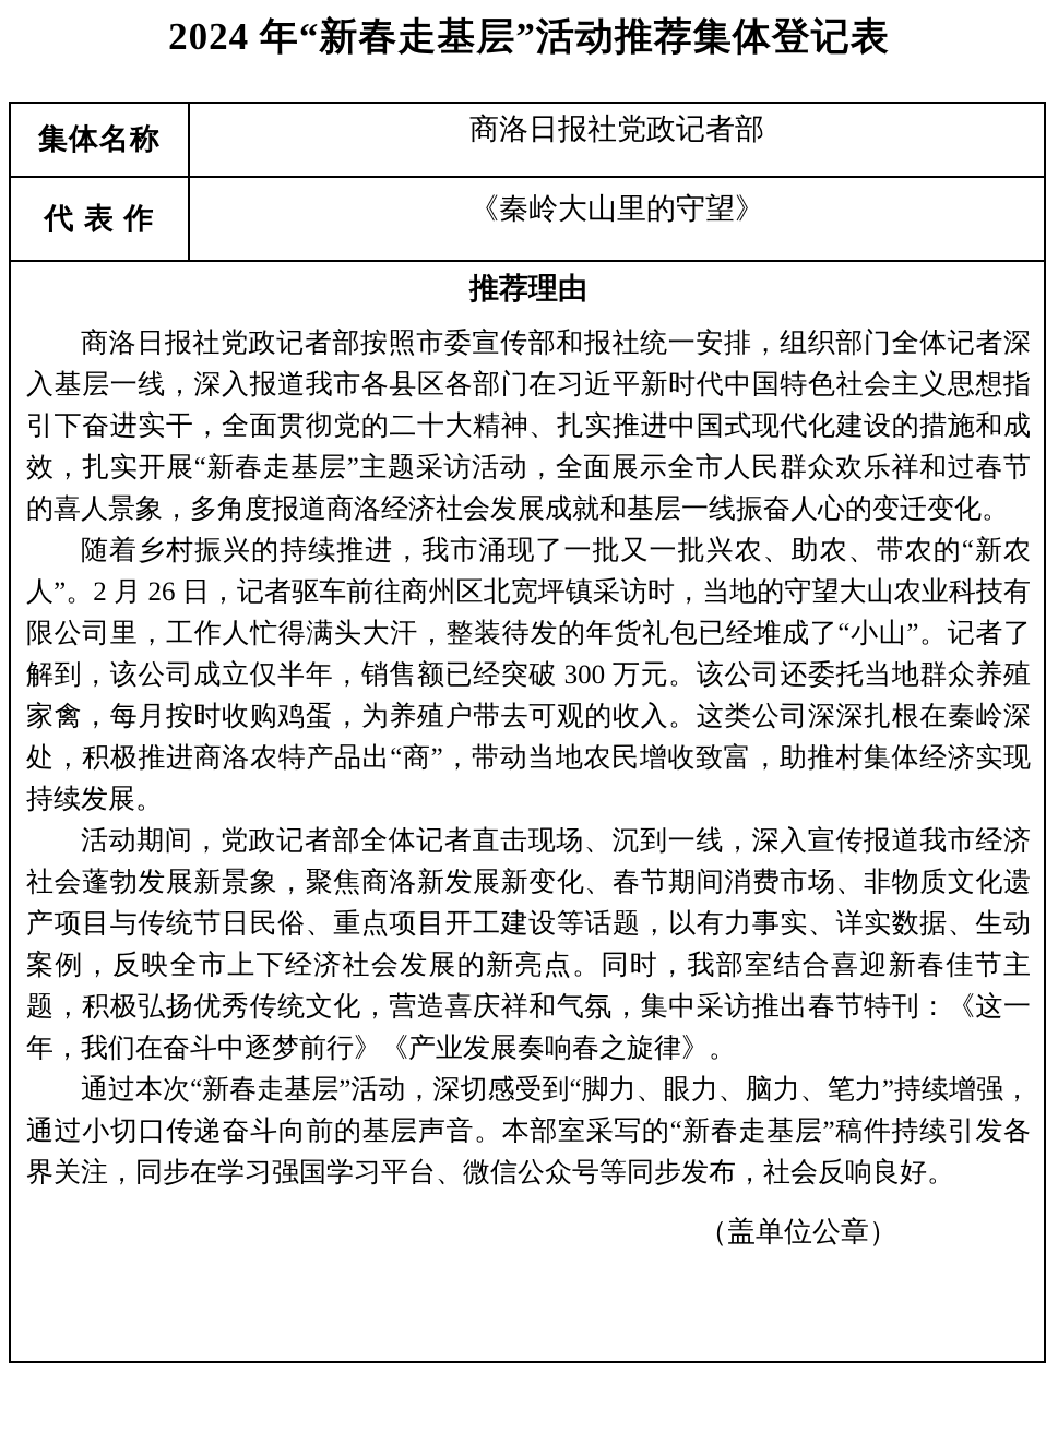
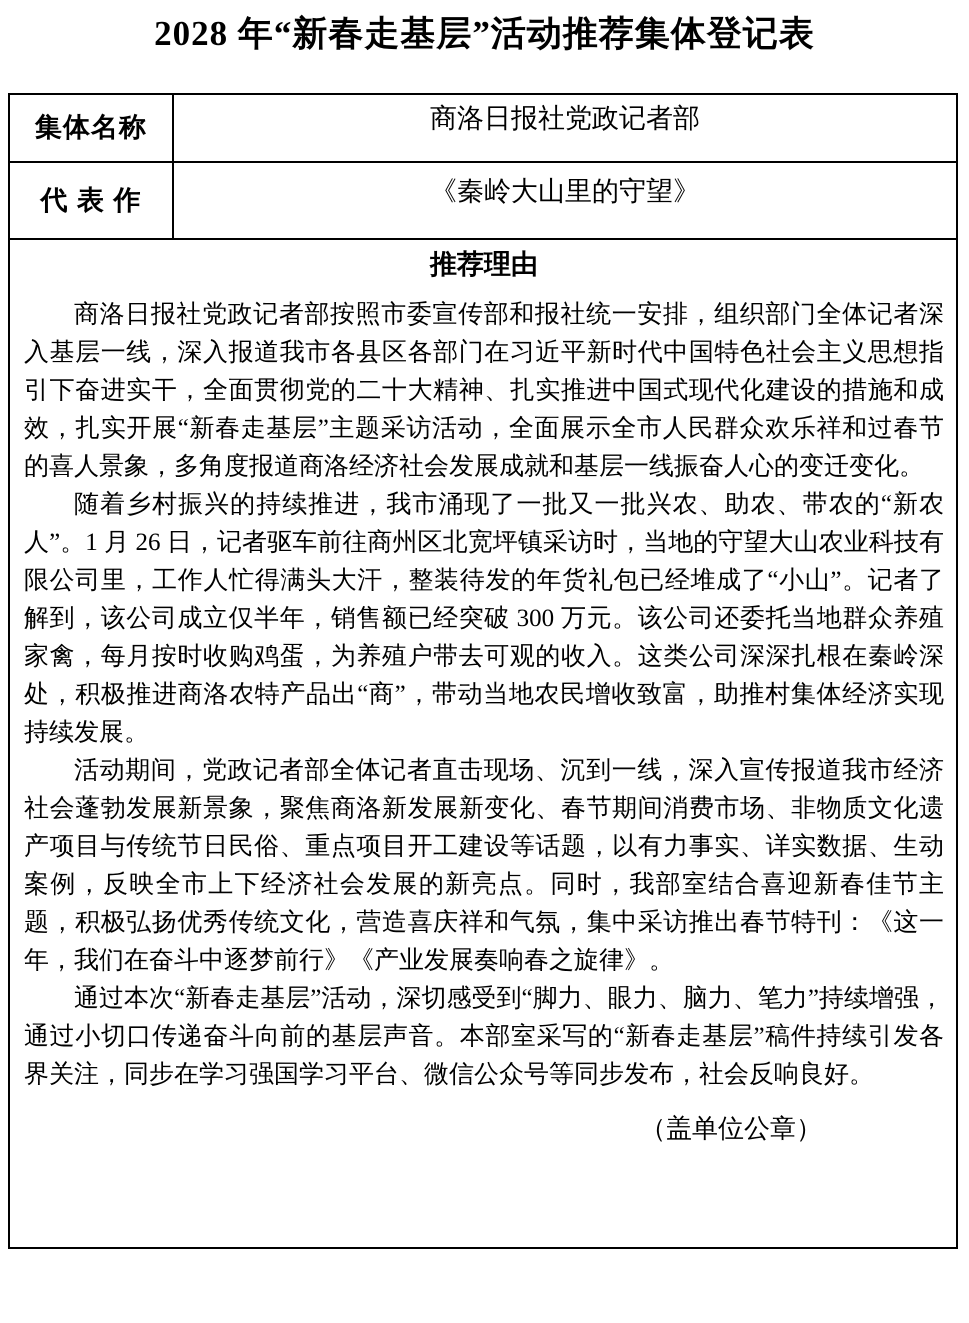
- 2024 年“新春走基层”活动推荐集体登记表
+ 2028 年“新春走基层”活动推荐集体登记表
  集体名称	商洛日报社党政记者部
  代 表 作	《秦岭大山里的守望》
- 推荐理由 商洛日报社党政记者部按照市委宣传部和报社统一安排，组织部门全体记者深入基层一线，深入报道我市各县区各部门在习近平新时代中国特色社会主义思想指引下奋进实干，全面贯彻党的二十大精神、扎实推进中国式现代化建设的措施和成效，扎实开展“新春走基层”主题采访活动，全面展示全市人民群众欢乐祥和过春节的喜人景象，多角度报道商洛经济社会发展成就和基层一线振奋人心的变迁变化。 随着乡村振兴的持续推进，我市涌现了一批又一批兴农、助农、带农的“新农人”。2 月 26 日，记者驱车前往商州区北宽坪镇采访时，当地的守望大山农业科技有限公司里，工作人忙得满头大汗，整装待发的年货礼包已经堆成了“小山”。记者了解到，该公司成立仅半年，销售额已经突破 300 万元。该公司还委托当地群众养殖家禽，每月按时收购鸡蛋，为养殖户带去可观的收入。这类公司深深扎根在秦岭深处，积极推进商洛农特产品出“商”，带动当地农民增收致富，助推村集体经济实现持续发展。 活动期间，党政记者部全体记者直击现场、沉到一线，深入宣传报道我市经济社会蓬勃发展新景象，聚焦商洛新发展新变化、春节期间消费市场、非物质文化遗产项目与传统节日民俗、重点项目开工建设等话题，以有力事实、详实数据、生动案例，反映全市上下经济社会发展的新亮点。同时，我部室结合喜迎新春佳节主题，积极弘扬优秀传统文化，营造喜庆祥和气氛，集中采访推出春节特刊：《这一年，我们在奋斗中逐梦前行》《产业发展奏响春之旋律》。 通过本次“新春走基层”活动，深切感受到“脚力、眼力、脑力、笔力”持续增强，通过小切口传递奋斗向前的基层声音。本部室采写的“新春走基层”稿件持续引发各界关注，同步在学习强国学习平台、微信公众号等同步发布，社会反响良好。 （盖单位公章）
+ 推荐理由 商洛日报社党政记者部按照市委宣传部和报社统一安排，组织部门全体记者深入基层一线，深入报道我市各县区各部门在习近平新时代中国特色社会主义思想指引下奋进实干，全面贯彻党的二十大精神、扎实推进中国式现代化建设的措施和成效，扎实开展“新春走基层”主题采访活动，全面展示全市人民群众欢乐祥和过春节的喜人景象，多角度报道商洛经济社会发展成就和基层一线振奋人心的变迁变化。 随着乡村振兴的持续推进，我市涌现了一批又一批兴农、助农、带农的“新农人”。1 月 26 日，记者驱车前往商州区北宽坪镇采访时，当地的守望大山农业科技有限公司里，工作人忙得满头大汗，整装待发的年货礼包已经堆成了“小山”。记者了解到，该公司成立仅半年，销售额已经突破 300 万元。该公司还委托当地群众养殖家禽，每月按时收购鸡蛋，为养殖户带去可观的收入。这类公司深深扎根在秦岭深处，积极推进商洛农特产品出“商”，带动当地农民增收致富，助推村集体经济实现持续发展。 活动期间，党政记者部全体记者直击现场、沉到一线，深入宣传报道我市经济社会蓬勃发展新景象，聚焦商洛新发展新变化、春节期间消费市场、非物质文化遗产项目与传统节日民俗、重点项目开工建设等话题，以有力事实、详实数据、生动案例，反映全市上下经济社会发展的新亮点。同时，我部室结合喜迎新春佳节主题，积极弘扬优秀传统文化，营造喜庆祥和气氛，集中采访推出春节特刊：《这一年，我们在奋斗中逐梦前行》《产业发展奏响春之旋律》。 通过本次“新春走基层”活动，深切感受到“脚力、眼力、脑力、笔力”持续增强，通过小切口传递奋斗向前的基层声音。本部室采写的“新春走基层”稿件持续引发各界关注，同步在学习强国学习平台、微信公众号等同步发布，社会反响良好。 （盖单位公章）
